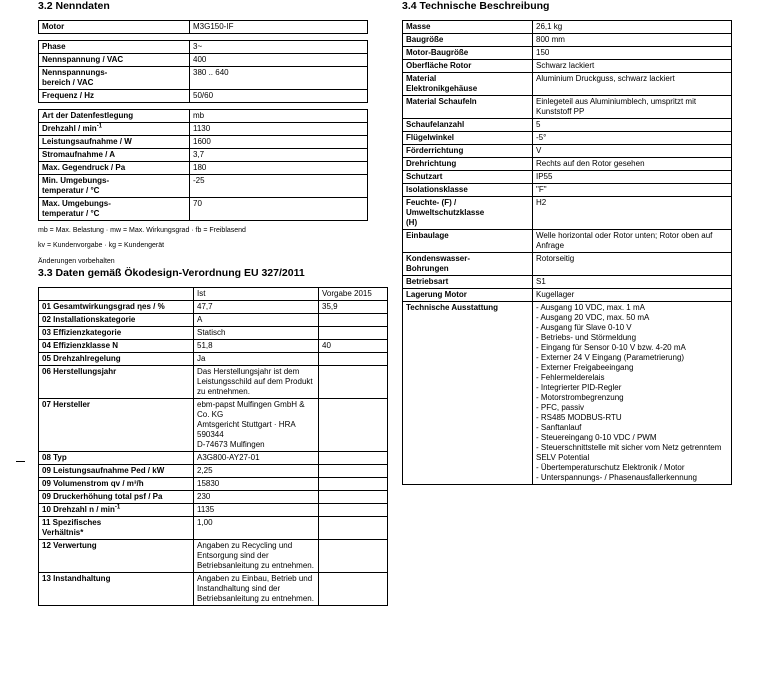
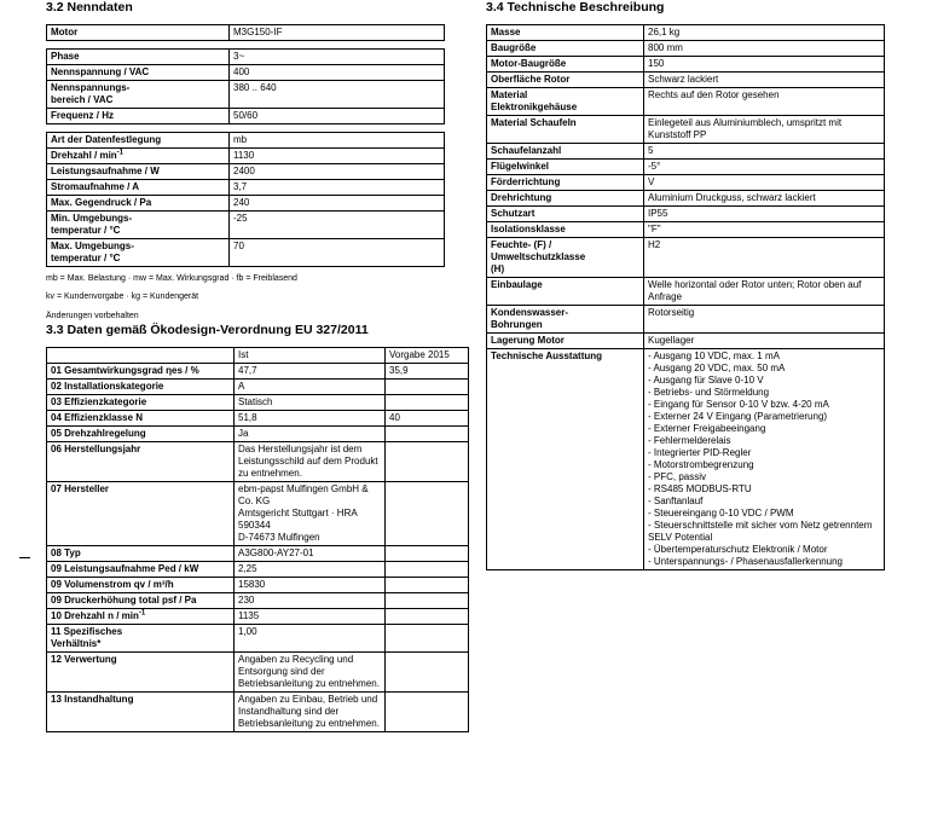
  3.2 Nenndaten
  Motor	M3G150-IF
  Phase	3~
  Nennspannung / VAC	400
  Nennspannungs- bereich / VAC	380 .. 640
  Frequenz / Hz	50/60
  Art der Datenfestlegung	mb
  Drehzahl / min	1130
- Leistungsaufnahme / W	1600
+ Leistungsaufnahme / W	2400
  Stromaufnahme / A	3,7
- Max. Gegendruck / Pa	180
+ Max. Gegendruck / Pa	240
  Min. Umgebungs- temperatur / °C	-25
  Max. Umgebungs- temperatur / °C	70
  3.3 Daten gemäß Ökodesign-Verordnung EU 327/2011
  	Ist	Vorgabe 2015
  01 Gesamtwirkungsgrad ηes / %	47,7	35,9
  02 Installationskategorie	A
  03 Effizienzkategorie	Statisch
  04 Effizienzklasse N	51,8	40
  05 Drehzahlregelung	Ja
  06 Herstellungsjahr	Das Herstellungsjahr ist dem Leistungsschild auf dem Produkt zu entnehmen.
  07 Hersteller	ebm-papst Mulfingen GmbH & Co. KG Amtsgericht Stuttgart · HRA 590344 D-74673 Mulfingen
  08 Typ	A3G800-AY27-01
  09 Leistungsaufnahme Ped / kW	2,25
  09 Volumenstrom qv / m³/h	15830
  09 Druckerhöhung total psf / Pa	230
  10 Drehzahl n / min	1135
  11 Spezifisches Verhältnis*	1,00
  12 Verwertung	Angaben zu Recycling und Entsorgung sind der Betriebsanleitung zu entnehmen.
  13 Instandhaltung	Angaben zu Einbau, Betrieb und Instandhaltung sind der Betriebsanleitung zu entnehmen.
  3.4 Technische Beschreibung
  Masse	26,1 kg
  Baugröße	800 mm
  Motor-Baugröße	150
  Oberfläche Rotor	Schwarz lackiert
- Material Elektronikgehäuse	Aluminium Druckguss, schwarz lackiert
+ Material Elektronikgehäuse	Rechts auf den Rotor gesehen
  Material Schaufeln	Einlegeteil aus Aluminiumblech, umspritzt mit Kunststoff PP
  Schaufelanzahl	5
  Flügelwinkel	-5°
  Förderrichtung	V
- Drehrichtung	Rechts auf den Rotor gesehen
+ Drehrichtung	Aluminium Druckguss, schwarz lackiert
  Schutzart	IP55
  Isolationsklasse	"F"
  Feuchte- (F) / Umweltschutzklasse (H)	H2
  Einbaulage	Welle horizontal oder Rotor unten; Rotor oben auf Anfrage
  Kondenswasser- Bohrungen	Rotorseitig
- Betriebsart	S1
  Lagerung Motor	Kugellager
  Technische Ausstattung	- Ausgang 10 VDC, max. 1 mA - Ausgang 20 VDC, max. 50 mA - Ausgang für Slave 0-10 V - Betriebs- und Störmeldung - Eingang für Sensor 0-10 V bzw. 4-20 mA - Externer 24 V Eingang (Parametrierung) - Externer Freigabeeingang - Fehlermelderelais - Integrierter PID-Regler - Motorstrombegrenzung - PFC, passiv - RS485 MODBUS-RTU - Sanftanlauf - Steuereingang 0-10 VDC / PWM - Steuerschnittstelle mit sicher vom Netz getrenntem SELV Potential - Übertemperaturschutz Elektronik / Motor - Unterspannungs- / Phasenausfallerkennung
